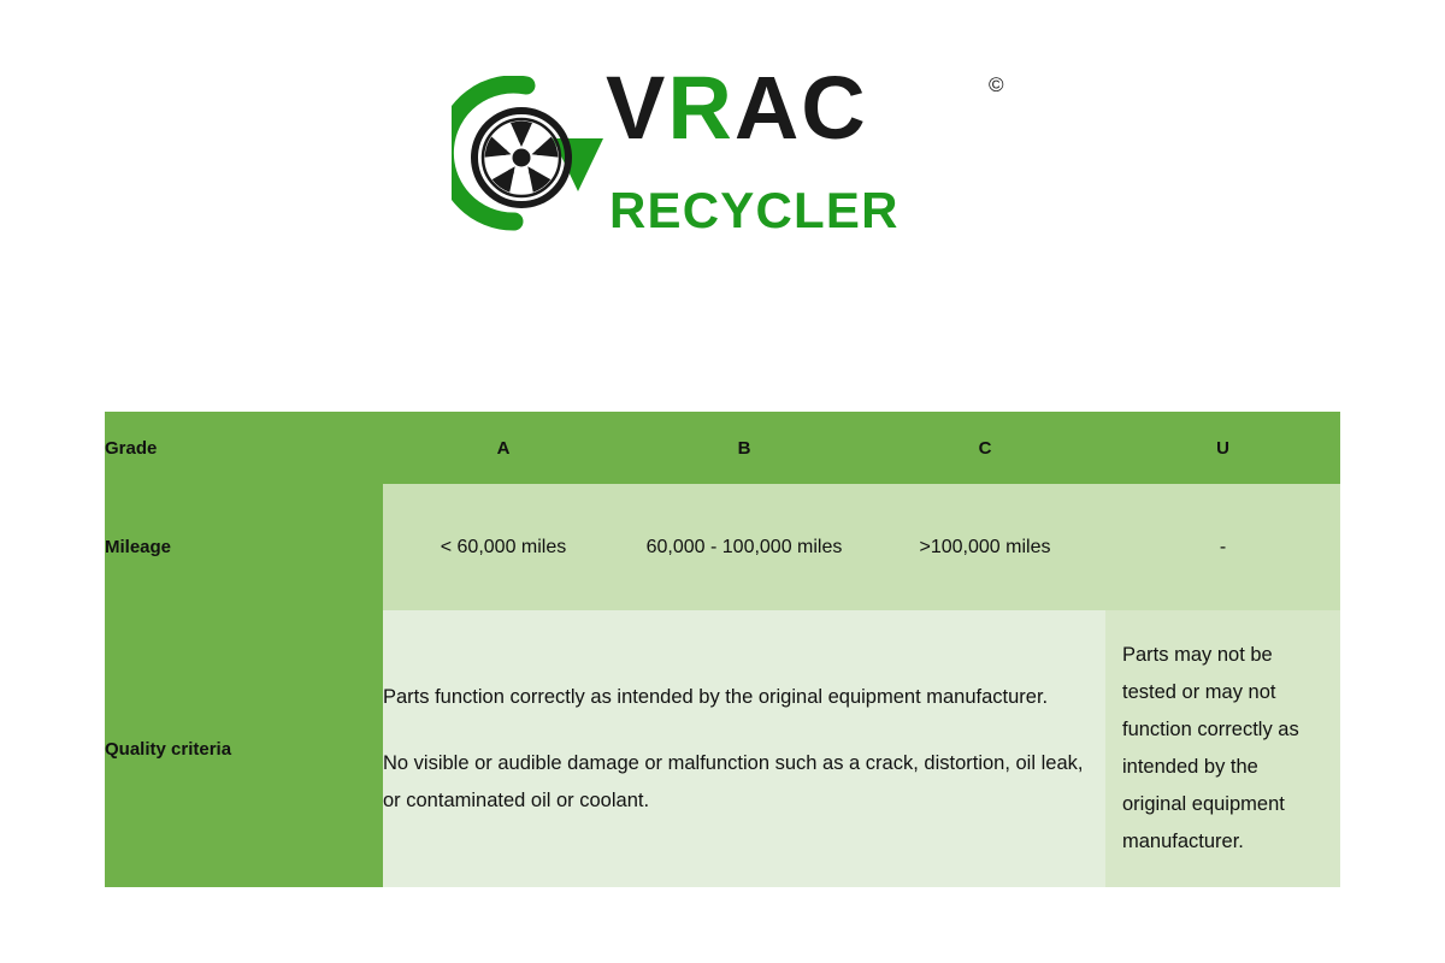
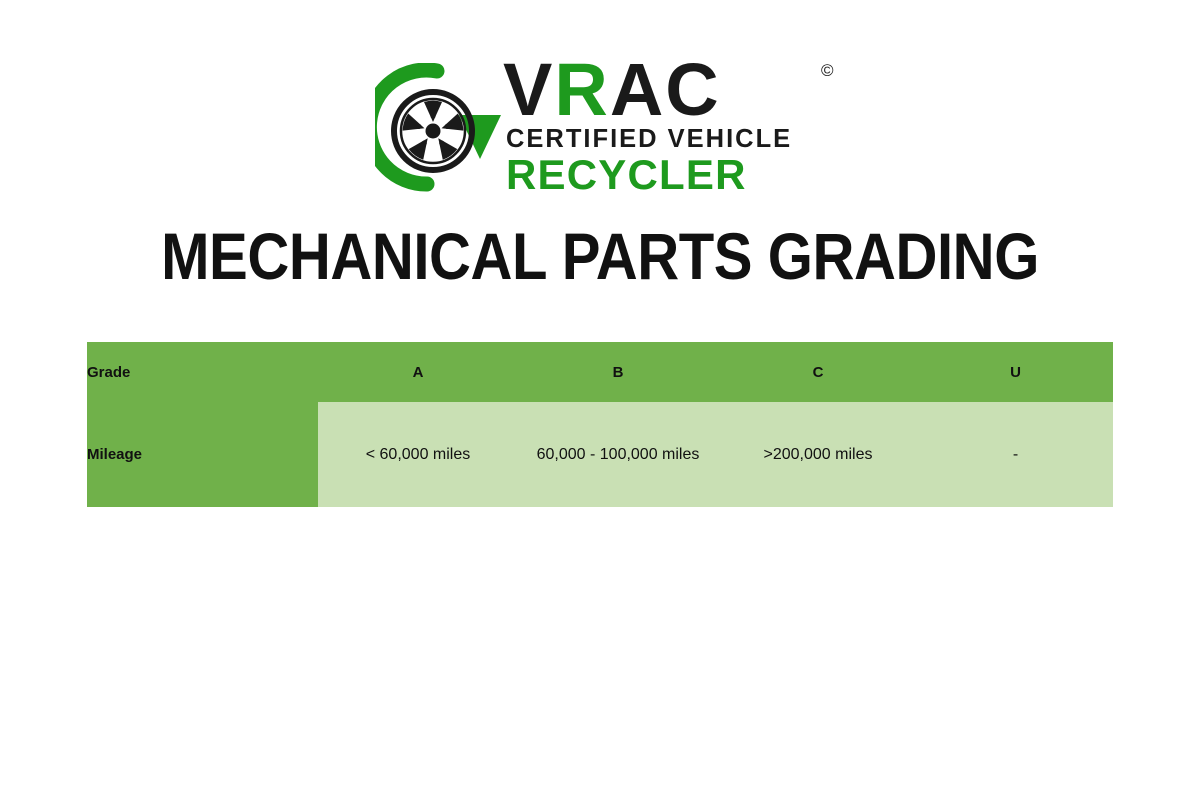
  VRAC
  ©
+ CERTIFIED VEHICLE
  RECYCLER
+ MECHANICAL PARTS GRADING
  Grade	A	B	C	U
- Mileage	< 60,000 miles	60,000 - 100,000 miles	>100,000 miles	-
+ Mileage	< 60,000 miles	60,000 - 100,000 miles	>200,000 miles	-
- Quality criteria	Parts function correctly as intended by the original equipment manufacturer. No visible or audible damage or malfunction such as a crack, distortion, oil leak, or contaminated oil or coolant.	Parts may not be tested or may not function correctly as intended by the original equipment manufacturer.
